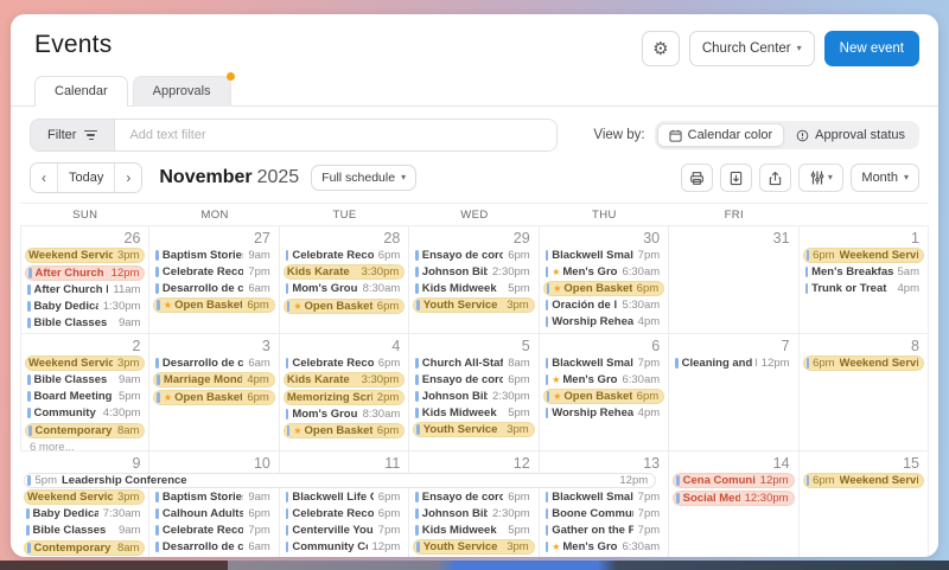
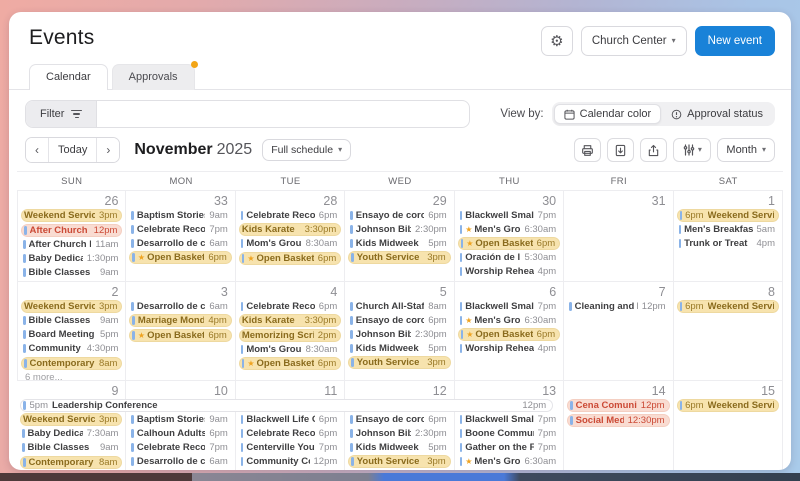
  Events
  ⚙
  Church Center
  ▾
  New event
  Calendar
  Approvals
  Filter
- Add text filter
  View by:
  Calendar color
  Approval status
  ‹
  Today
  ›
  November 2025
  Full schedule
  ▾
  ▾
  Month
  ▾
  SUN
  MON
  TUE
  WED
  THU
  FRI
+ SAT
  26
  Weekend Servic
  3pm
  12pm
  11am
  1:30pm
  Bible Classes
  9am
- 27
+ 33
  Baptism Storie
  9am
  Celebrate Reco
  7pm
  Desarrollo de c
  6am
  ★
  Open Basket
  6pm
  28
  Celebrate Reco
  6pm
  Kids Karate
  3:30pm
  Mom's Grou
  8:30am
  ★
  Open Basket
  6pm
  29
  Ensayo de coro
  6pm
  Johnson Bib
  2:30pm
  Kids Midweek
  5pm
  Youth Service
  3pm
  30
  Blackwell Smal
  7pm
  ★
  Men's Gro
  6:30am
  ★
  Open Basket
  6pm
  Oración de l
  5:30am
  Worship Rehea
  4pm
  31
  1
  6pm
  Weekend Servi
  Men's Breakfas
  5am
  Trunk or Treat
  4pm
  2
  Weekend Servic
  3pm
  Bible Classes
  9am
  Board Meeting
  5pm
  4:30pm
  Contemporary
  8am
  6 more...
  3
  Desarrollo de c
  6am
  Marriage Mond
  4pm
  ★
  Open Basket
  6pm
  4
  Celebrate Reco
  6pm
  Kids Karate
  3:30pm
  Memorizing Scr
  2pm
  Mom's Grou
  8:30am
  ★
  Open Basket
  6pm
  5
  Church All-Staf
  8am
  Ensayo de coro
  6pm
  Johnson Bib
  2:30pm
  Kids Midweek
  5pm
  Youth Service
  3pm
  6
  Blackwell Smal
  7pm
  ★
  Men's Gro
  6:30am
  ★
  Open Basket
  6pm
  Worship Rehea
  4pm
  7
  Cleaning and
  12pm
  8
  6pm
  Weekend Servi
  5pm
  Leadership Conference
  12pm
  9
  Weekend Servic
  3pm
  7:30am
  Bible Classes
  9am
  Contemporary
  8am
  10
  Baptism Storie
  9am
  Calhoun Adults
  6pm
  Celebrate Reco
  7pm
  Desarrollo de c
  6am
  11
  Blackwell Life
  6pm
  Celebrate Reco
  6pm
  Centerville You
  7pm
  12pm
  12
  Ensayo de coro
  6pm
  Johnson Bib
  2:30pm
  Kids Midweek
  5pm
  Youth Service
  3pm
  13
  Blackwell Smal
  7pm
  7pm
  Gather on the F
  7pm
  ★
  Men's Gro
  6:30am
  14
  12pm
  12:30pm
  15
  6pm
  Weekend Servi
